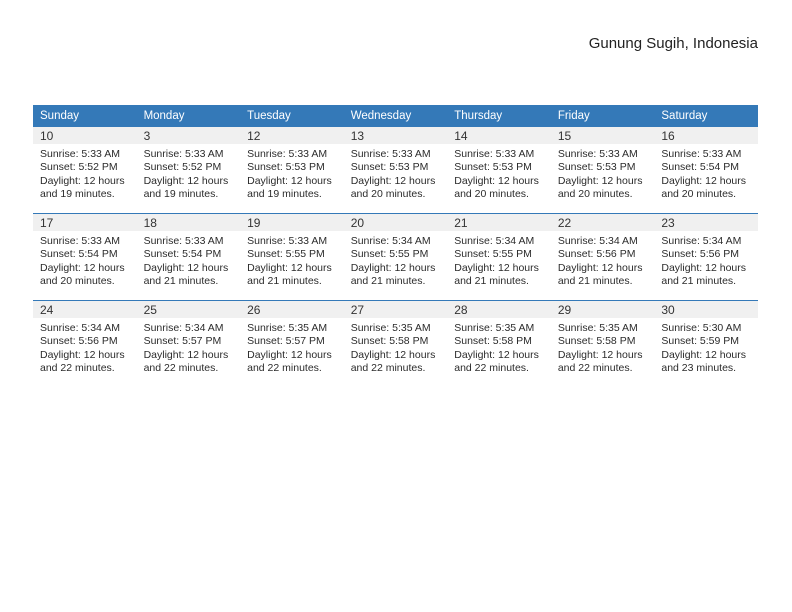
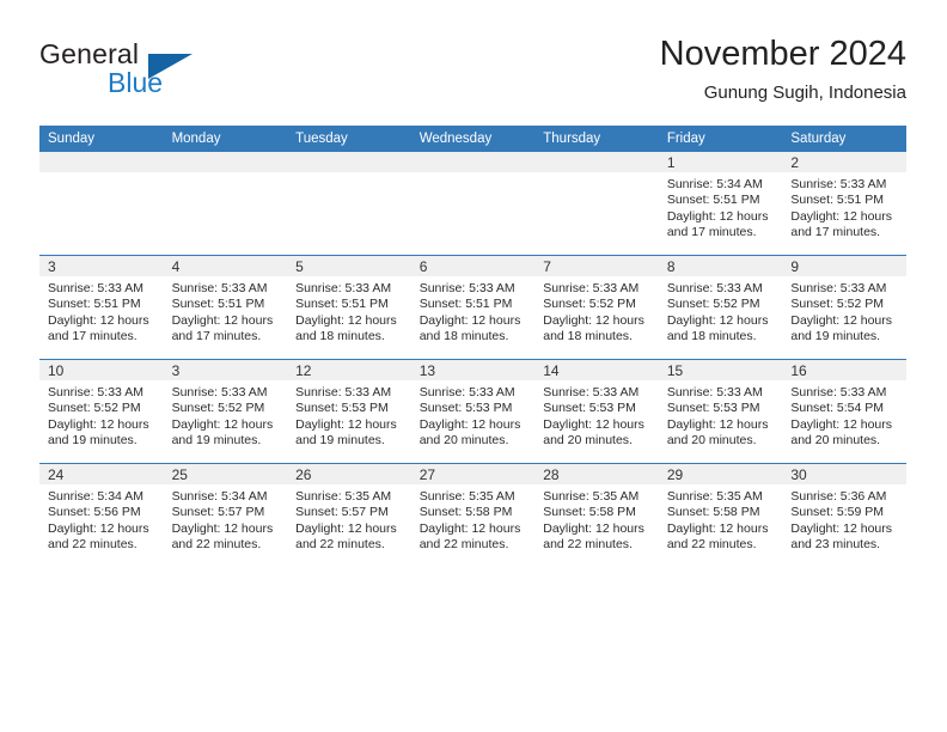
+ General
+ Blue
+ November 2024
  Gunung Sugih, Indonesia
  Sunday	Monday	Tuesday	Wednesday	Thursday	Friday	Saturday
+ 					1Sunrise: 5:34 AMSunset: 5:51 PMDaylight: 12 hoursand 17 minutes.	2Sunrise: 5:33 AMSunset: 5:51 PMDaylight: 12 hoursand 17 minutes.
+ 3Sunrise: 5:33 AMSunset: 5:51 PMDaylight: 12 hoursand 17 minutes.	4Sunrise: 5:33 AMSunset: 5:51 PMDaylight: 12 hoursand 17 minutes.	5Sunrise: 5:33 AMSunset: 5:51 PMDaylight: 12 hoursand 18 minutes.	6Sunrise: 5:33 AMSunset: 5:51 PMDaylight: 12 hoursand 18 minutes.	7Sunrise: 5:33 AMSunset: 5:52 PMDaylight: 12 hoursand 18 minutes.	8Sunrise: 5:33 AMSunset: 5:52 PMDaylight: 12 hoursand 18 minutes.	9Sunrise: 5:33 AMSunset: 5:52 PMDaylight: 12 hoursand 19 minutes.
  10Sunrise: 5:33 AMSunset: 5:52 PMDaylight: 12 hoursand 19 minutes.	3Sunrise: 5:33 AMSunset: 5:52 PMDaylight: 12 hoursand 19 minutes.	12Sunrise: 5:33 AMSunset: 5:53 PMDaylight: 12 hoursand 19 minutes.	13Sunrise: 5:33 AMSunset: 5:53 PMDaylight: 12 hoursand 20 minutes.	14Sunrise: 5:33 AMSunset: 5:53 PMDaylight: 12 hoursand 20 minutes.	15Sunrise: 5:33 AMSunset: 5:53 PMDaylight: 12 hoursand 20 minutes.	16Sunrise: 5:33 AMSunset: 5:54 PMDaylight: 12 hoursand 20 minutes.
- 17Sunrise: 5:33 AMSunset: 5:54 PMDaylight: 12 hoursand 20 minutes.	18Sunrise: 5:33 AMSunset: 5:54 PMDaylight: 12 hoursand 21 minutes.	19Sunrise: 5:33 AMSunset: 5:55 PMDaylight: 12 hoursand 21 minutes.	20Sunrise: 5:34 AMSunset: 5:55 PMDaylight: 12 hoursand 21 minutes.	21Sunrise: 5:34 AMSunset: 5:55 PMDaylight: 12 hoursand 21 minutes.	22Sunrise: 5:34 AMSunset: 5:56 PMDaylight: 12 hoursand 21 minutes.	23Sunrise: 5:34 AMSunset: 5:56 PMDaylight: 12 hoursand 21 minutes.
- 24Sunrise: 5:34 AMSunset: 5:56 PMDaylight: 12 hoursand 22 minutes.	25Sunrise: 5:34 AMSunset: 5:57 PMDaylight: 12 hoursand 22 minutes.	26Sunrise: 5:35 AMSunset: 5:57 PMDaylight: 12 hoursand 22 minutes.	27Sunrise: 5:35 AMSunset: 5:58 PMDaylight: 12 hoursand 22 minutes.	28Sunrise: 5:35 AMSunset: 5:58 PMDaylight: 12 hoursand 22 minutes.	29Sunrise: 5:35 AMSunset: 5:58 PMDaylight: 12 hoursand 22 minutes.	30Sunrise: 5:30 AMSunset: 5:59 PMDaylight: 12 hoursand 23 minutes.
+ 24Sunrise: 5:34 AMSunset: 5:56 PMDaylight: 12 hoursand 22 minutes.	25Sunrise: 5:34 AMSunset: 5:57 PMDaylight: 12 hoursand 22 minutes.	26Sunrise: 5:35 AMSunset: 5:57 PMDaylight: 12 hoursand 22 minutes.	27Sunrise: 5:35 AMSunset: 5:58 PMDaylight: 12 hoursand 22 minutes.	28Sunrise: 5:35 AMSunset: 5:58 PMDaylight: 12 hoursand 22 minutes.	29Sunrise: 5:35 AMSunset: 5:58 PMDaylight: 12 hoursand 22 minutes.	30Sunrise: 5:36 AMSunset: 5:59 PMDaylight: 12 hoursand 23 minutes.
